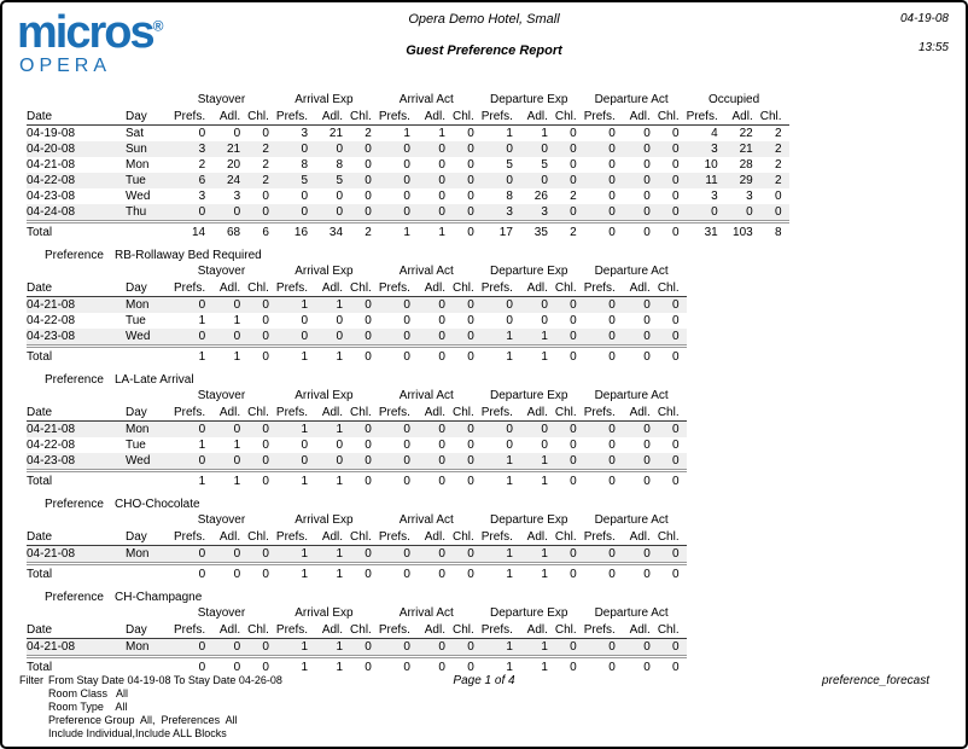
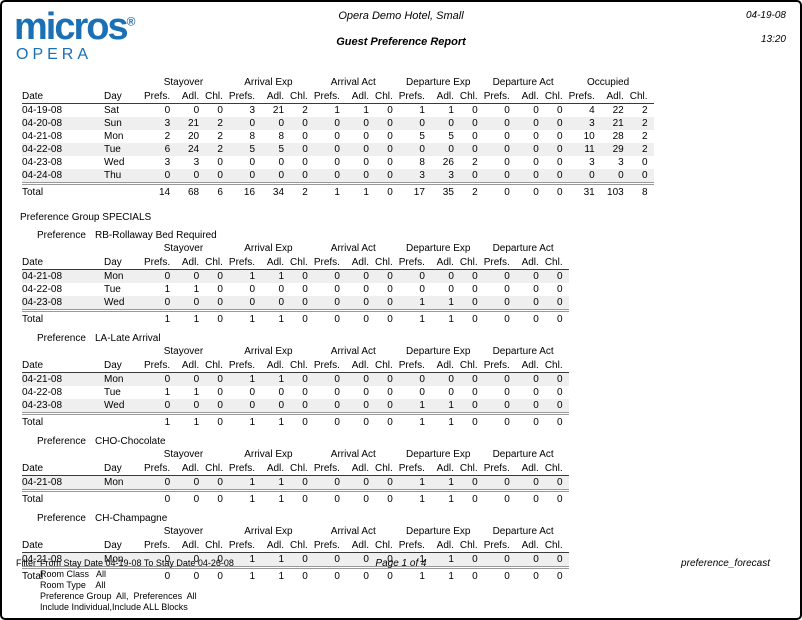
  micros®
  OPERA
  Opera Demo Hotel, Small
  Guest Preference Report
  04-19-08
- 13:55
+ 13:20
  	Stayover	Arrival Exp	Arrival Act	Departure Exp	Departure Act	Occupied
  Date	Day	Prefs.	Adl.	Chl.	Prefs.	Adl.	Chl.	Prefs.	Adl.	Chl.	Prefs.	Adl.	Chl.	Prefs.	Adl.	Chl.	Prefs.	Adl.	Chl.
  04-19-08	Sat	0	0	0	3	21	2	1	1	0	1	1	0	0	0	0	4	22	2
  04-20-08	Sun	3	21	2	0	0	0	0	0	0	0	0	0	0	0	0	3	21	2
  04-21-08	Mon	2	20	2	8	8	0	0	0	0	5	5	0	0	0	0	10	28	2
  04-22-08	Tue	6	24	2	5	5	0	0	0	0	0	0	0	0	0	0	11	29	2
  04-23-08	Wed	3	3	0	0	0	0	0	0	0	8	26	2	0	0	0	3	3	0
  04-24-08	Thu	0	0	0	0	0	0	0	0	0	3	3	0	0	0	0	0	0	0
  Total	14	68	6	16	34	2	1	1	0	17	35	2	0	0	0	31	103	8
+ Preference Group SPECIALS
  Preference RB-Rollaway Bed Required
  	Stayover	Arrival Exp	Arrival Act	Departure Exp	Departure Act
  Date	Day	Prefs.	Adl.	Chl.	Prefs.	Adl.	Chl.	Prefs.	Adl.	Chl.	Prefs.	Adl.	Chl.	Prefs.	Adl.	Chl.
  04-21-08	Mon	0	0	0	1	1	0	0	0	0	0	0	0	0	0	0
  04-22-08	Tue	1	1	0	0	0	0	0	0	0	0	0	0	0	0	0
  04-23-08	Wed	0	0	0	0	0	0	0	0	0	1	1	0	0	0	0
  Total	1	1	0	1	1	0	0	0	0	1	1	0	0	0	0
  Preference LA-Late Arrival
  	Stayover	Arrival Exp	Arrival Act	Departure Exp	Departure Act
  Date	Day	Prefs.	Adl.	Chl.	Prefs.	Adl.	Chl.	Prefs.	Adl.	Chl.	Prefs.	Adl.	Chl.	Prefs.	Adl.	Chl.
  04-21-08	Mon	0	0	0	1	1	0	0	0	0	0	0	0	0	0	0
  04-22-08	Tue	1	1	0	0	0	0	0	0	0	0	0	0	0	0	0
  04-23-08	Wed	0	0	0	0	0	0	0	0	0	1	1	0	0	0	0
  Total	1	1	0	1	1	0	0	0	0	1	1	0	0	0	0
  Preference CHO-Chocolate
  	Stayover	Arrival Exp	Arrival Act	Departure Exp	Departure Act
  Date	Day	Prefs.	Adl.	Chl.	Prefs.	Adl.	Chl.	Prefs.	Adl.	Chl.	Prefs.	Adl.	Chl.	Prefs.	Adl.	Chl.
  04-21-08	Mon	0	0	0	1	1	0	0	0	0	1	1	0	0	0	0
  Total	0	0	0	1	1	0	0	0	0	1	1	0	0	0	0
  Preference CH-Champagne
  	Stayover	Arrival Exp	Arrival Act	Departure Exp	Departure Act
  Date	Day	Prefs.	Adl.	Chl.	Prefs.	Adl.	Chl.	Prefs.	Adl.	Chl.	Prefs.	Adl.	Chl.	Prefs.	Adl.	Chl.
  04-21-08	Mon	0	0	0	1	1	0	0	0	0	1	1	0	0	0	0
  Total	0	0	0	1	1	0	0	0	0	1	1	0	0	0	0
  Filter
  From Stay Date 04-19-08 To Stay Date 04-26-08
  Room Class All
  Room Type All
  Preference Group All, Preferences All
  Include Individual,Include ALL Blocks
  Page 1 of 4
  preference_forecast
